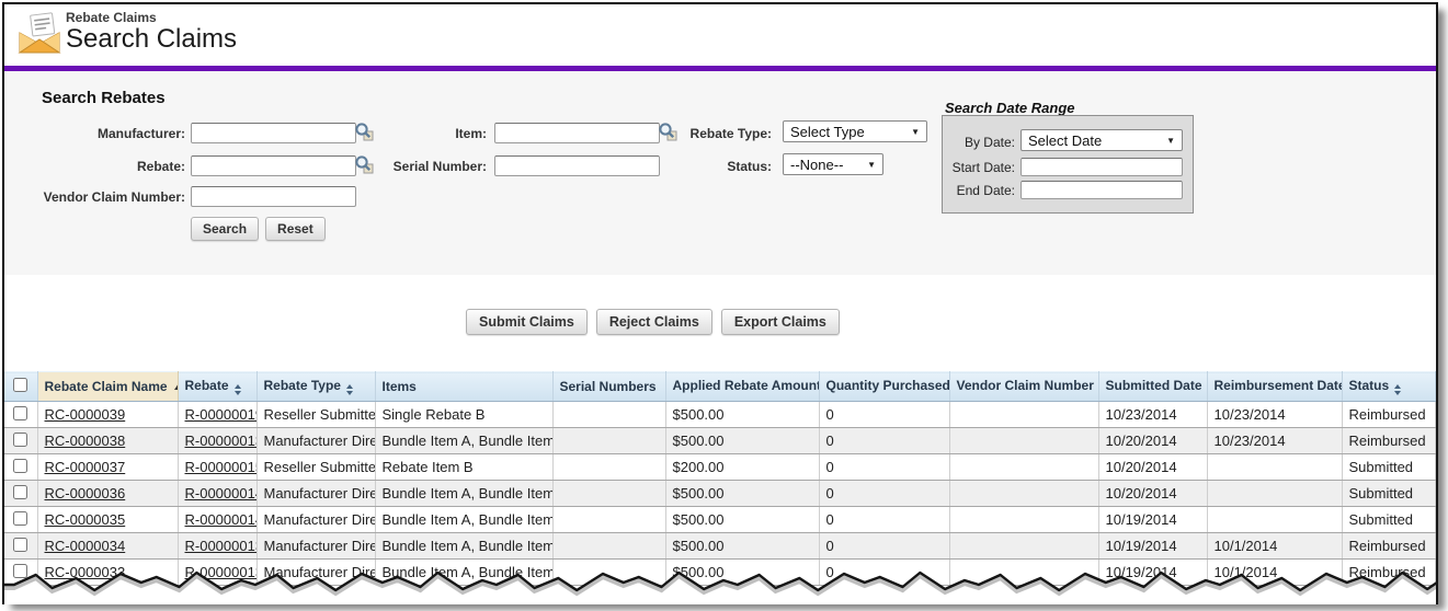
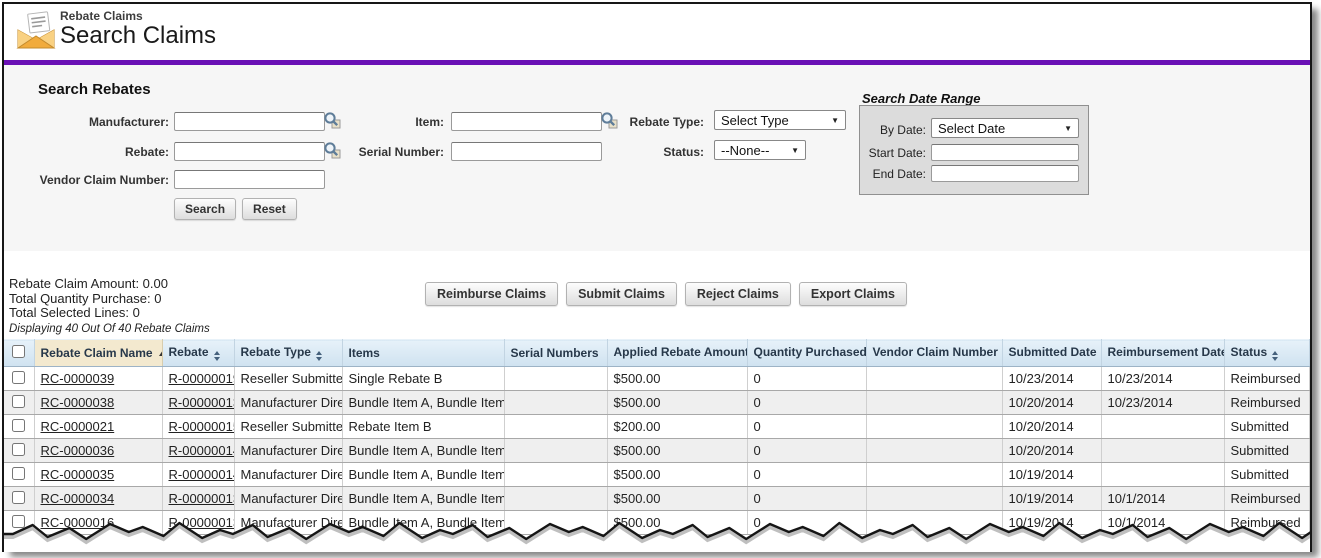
  Rebate Claims
  Search Claims
  Search Rebates
  Manufacturer:
  Item:
  Rebate Type:
  Select Type
  ▼
  Rebate:
  Serial Number:
  Status:
  --None--
  ▼
  Vendor Claim Number:
  Search
  Reset
  Search Date Range
  By Date:
  Select Date
  ▼
  Start Date:
  End Date:
+ Rebate Claim Amount: 0.00
+ Total Quantity Purchase: 0
+ Total Selected Lines: 0
+ Displaying 40 Out Of 40 Rebate Claims
+ Reimburse Claims
  Submit Claims
  Reject Claims
  Export Claims
  	Rebate Claim Name	Rebate	Rebate Type	Items	Serial Numbers	Applied Rebate Amoun	Quantity Purchased	Vendor Claim Number	Submitted Date	Reimbursement Dat	Status
  	RC-0000039	R-0000001	Reseller Submitte	Single Rebate B		$500.00	0		10/23/2014	10/23/2014	Reimbursed
  	RC-0000038	R-0000001	Manufacturer Dire	Bundle Item A, Bundle Item		$500.00	0		10/20/2014	10/23/2014	Reimbursed
- 	RC-0000037	R-0000001	Reseller Submitte	Rebate Item B		$200.00	0		10/20/2014		Submitted
+ 	RC-0000021	R-0000001	Reseller Submitte	Rebate Item B		$200.00	0		10/20/2014		Submitted
  	RC-0000036	R-0000001	Manufacturer Dire	Bundle Item A, Bundle Item		$500.00	0		10/20/2014		Submitted
  	RC-0000035	R-0000001	Manufacturer Dire	Bundle Item A, Bundle Item		$500.00	0		10/19/2014		Submitted
  	RC-0000034	R-0000001	Manufacturer Dire	Bundle Item A, Bundle Item		$500.00	0		10/19/2014	10/1/2014	Reimbursed
- 	RC-0000033	R0000001	Manufacturer Dire	Bundle Item A, Bundle Item		$500.00	0		10/19/2014	10/1/2014	Reimbursed
+ 	RC-0000016	R0000001	Manufacturer Dire	Bundle Item A, Bundle Item		$500.00	0		10/19/2014	10/1/2014	Reimbursed
